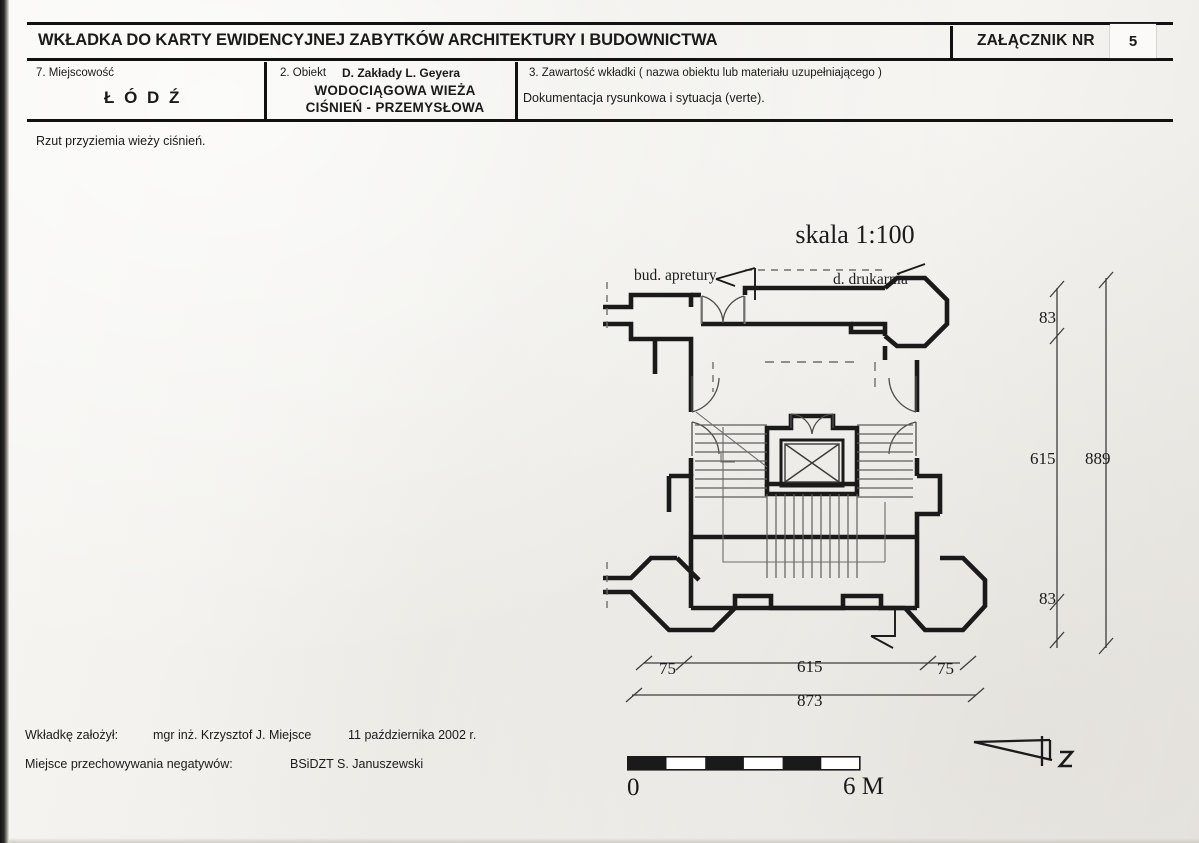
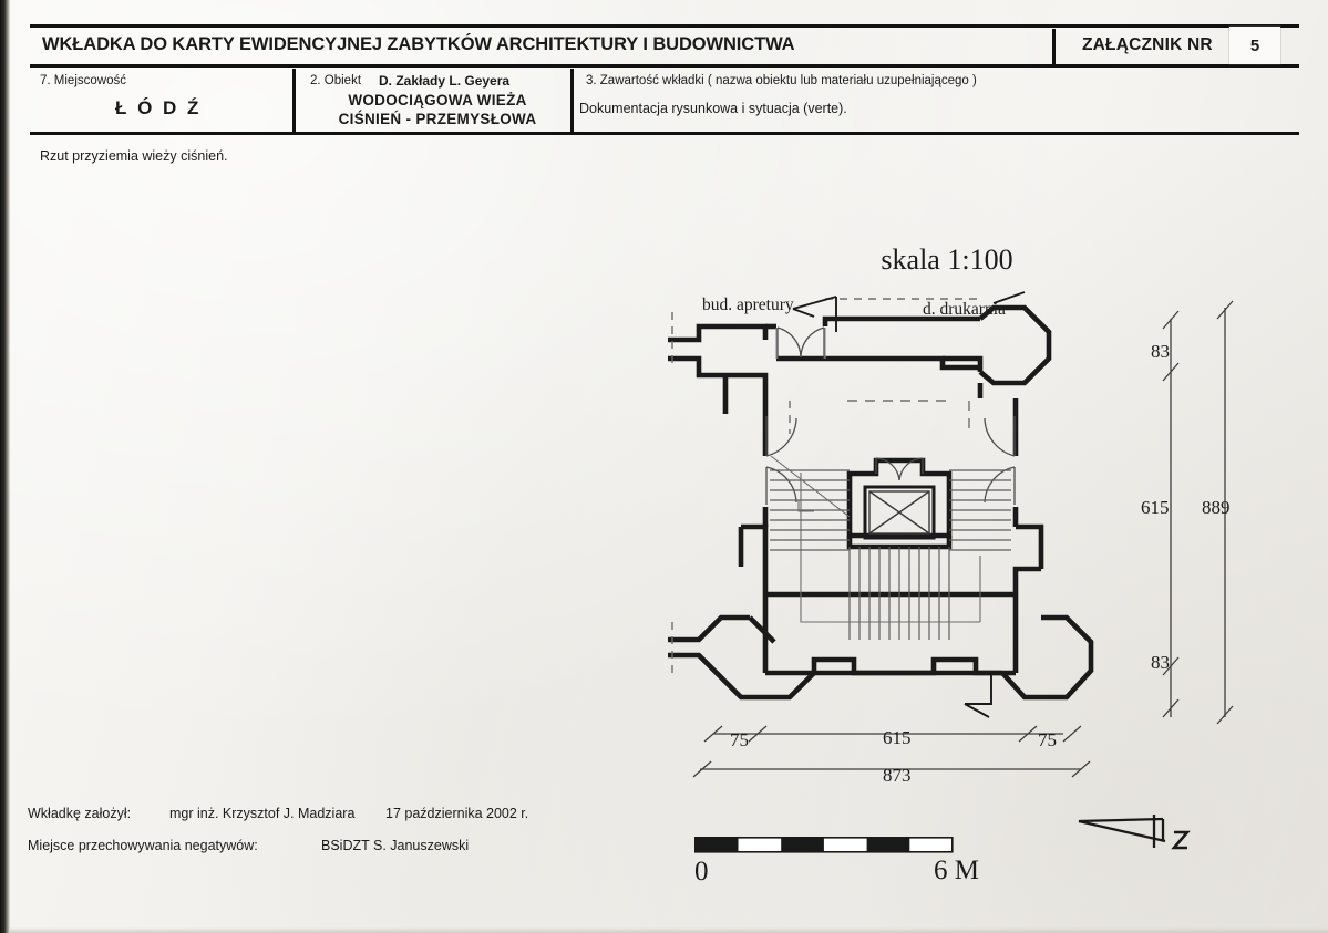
  WKŁADKA DO KARTY EWIDENCYJNEJ ZABYTKÓW ARCHITEKTURY I BUDOWNICTWA
  ZAŁĄCZNIK NR
  5
  7. Miejscowość
  Ł Ó D Ź
  2. Obiekt
  D. Zakłady L. Geyera
  WODOCIĄGOWA WIEŻA
  CIŚNIEŃ - PRZEMYSŁOWA
  3. Zawartość wkładki ( nazwa obiektu lub materiału uzupełniającego )
  Dokumentacja rysunkowa i sytuacja (verte).
  Rzut przyziemia wieży ciśnień.
  skala 1:100
  bud. apretury
  d. drukarnia
  83
  615
  83
  889
  75
  615
  75
  873
  0
  6 M
  Wkładkę założył:
- mgr inż. Krzysztof J. Miejsce
+ mgr inż. Krzysztof J. Madziara
- 11 października 2002 r.
+ 17 października 2002 r.
  Miejsce przechowywania negatywów:
  BSiDZT S. Januszewski
